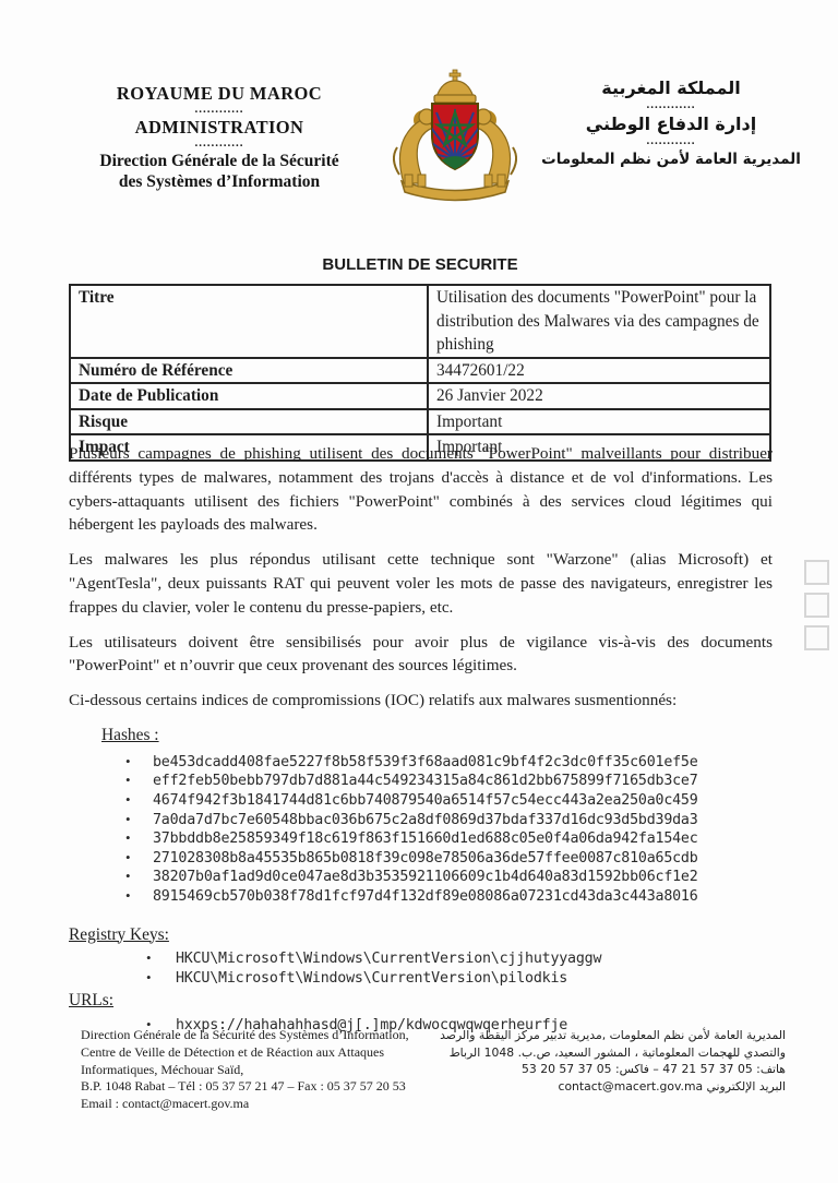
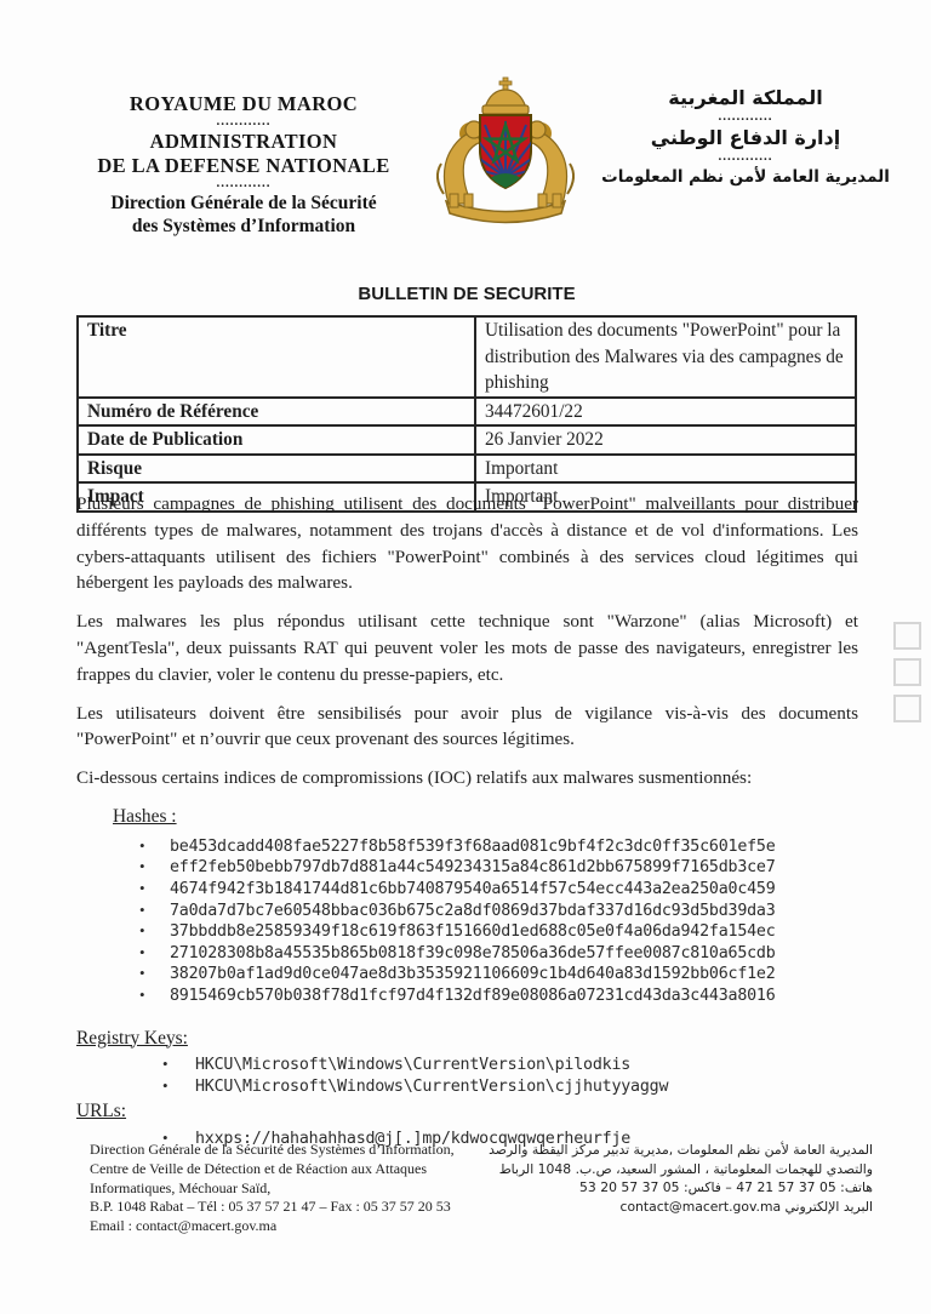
  ROYAUME DU MAROC
  ............
  ADMINISTRATION
+ DE LA DEFENSE NATIONALE
  ............
  Direction Générale de la Sécurité
  des Systèmes d’Information
  المملكة المغربية
  ............
  إدارة الدفاع الوطني
  ............
  المديرية العامة لأمن نظم المعلومات
  BULLETIN DE SECURITE
  Titre	Utilisation des documents "PowerPoint" pour la distribution des Malwares via des campagnes de phishing
  Numéro de Référence	34472601/22
  Date de Publication	26 Janvier 2022
  Risque	Important
  Impact	Important
  Plusieurs campagnes de phishing utilisent des documents "PowerPoint" malveillants pour distribuer différents types de malwares, notamment des trojans d'accès à distance et de vol d'informations. Les cybers-attaquants utilisent des fichiers "PowerPoint" combinés à des services cloud légitimes qui hébergent les payloads des malwares.
  Les malwares les plus répondus utilisant cette technique sont "Warzone" (alias Microsoft) et "AgentTesla", deux puissants RAT qui peuvent voler les mots de passe des navigateurs, enregistrer les frappes du clavier, voler le contenu du presse-papiers, etc.
  Les utilisateurs doivent être sensibilisés pour avoir plus de vigilance vis-à-vis des documents "PowerPoint" et n’ouvrir que ceux provenant des sources légitimes.
  Ci-dessous certains indices de compromissions (IOC) relatifs aux malwares susmentionnés:
  Hashes :
  •
  be453dcadd408fae5227f8b58f539f3f68aad081c9bf4f2c3dc0ff35c601ef5e
  •
  eff2feb50bebb797db7d881a44c549234315a84c861d2bb675899f7165db3ce7
  •
  4674f942f3b1841744d81c6bb740879540a6514f57c54ecc443a2ea250a0c459
  •
  7a0da7d7bc7e60548bbac036b675c2a8df0869d37bdaf337d16dc93d5bd39da3
  •
  37bbddb8e25859349f18c619f863f151660d1ed688c05e0f4a06da942fa154ec
  •
  271028308b8a45535b865b0818f39c098e78506a36de57ffee0087c810a65cdb
  •
  38207b0af1ad9d0ce047ae8d3b3535921106609c1b4d640a83d1592bb06cf1e2
  •
  8915469cb570b038f78d1fcf97d4f132df89e08086a07231cd43da3c443a8016
  Registry Keys:
  •
- HKCU\Microsoft\Windows\CurrentVersion\cjjhutyyaggw
+ HKCU\Microsoft\Windows\CurrentVersion\pilodkis
  •
- HKCU\Microsoft\Windows\CurrentVersion\pilodkis
+ HKCU\Microsoft\Windows\CurrentVersion\cjjhutyyaggw
  URLs:
  •
  hxxps://hahahahhasd@j[.]mp/kdwocqwqwqerheurfje
  Direction Générale de la Sécurité des Systèmes d’Information,
  Centre de Veille de Détection et de Réaction aux Attaques
  Informatiques, Méchouar Saïd,
  B.P. 1048 Rabat – Tél : 05 37 57 21 47 – Fax : 05 37 57 20 53
  Email : contact@macert.gov.ma
  المديرية العامة لأمن نظم المعلومات ,مديرية تدبير مركز اليقظة والرصد
  والتصدي للهجمات المعلوماتية ، المشور السعيد، ص.ب. 1048 الرباط
  هاتف: 05 37 57 21 47 – فاكس: 05 37 57 20 53
  البريد الإلكتروني contact@macert.gov.ma
